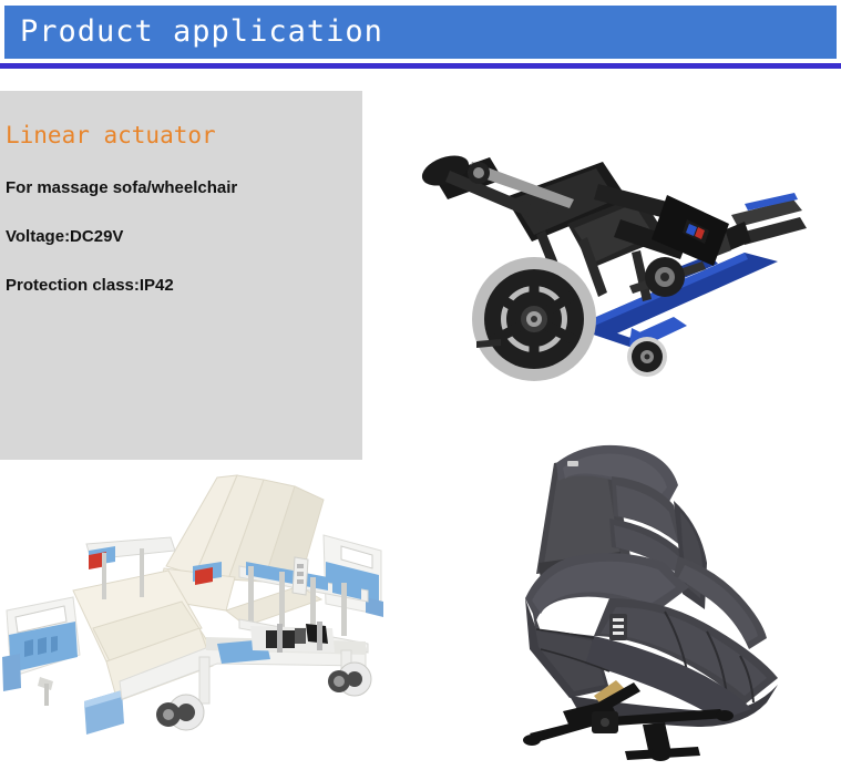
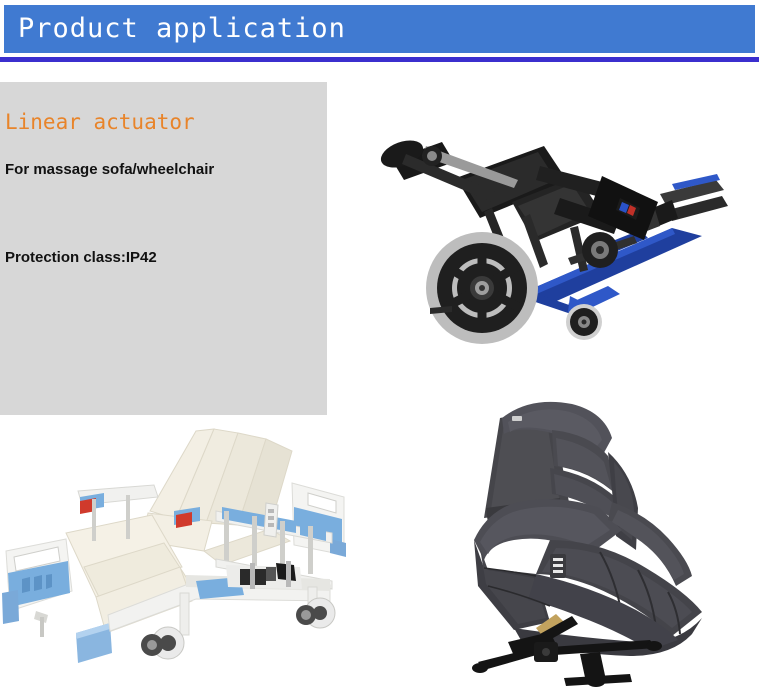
  Product application
  Linear actuator
  For massage sofa/wheelchair
- Voltage:DC29V
  Protection class:IP42
